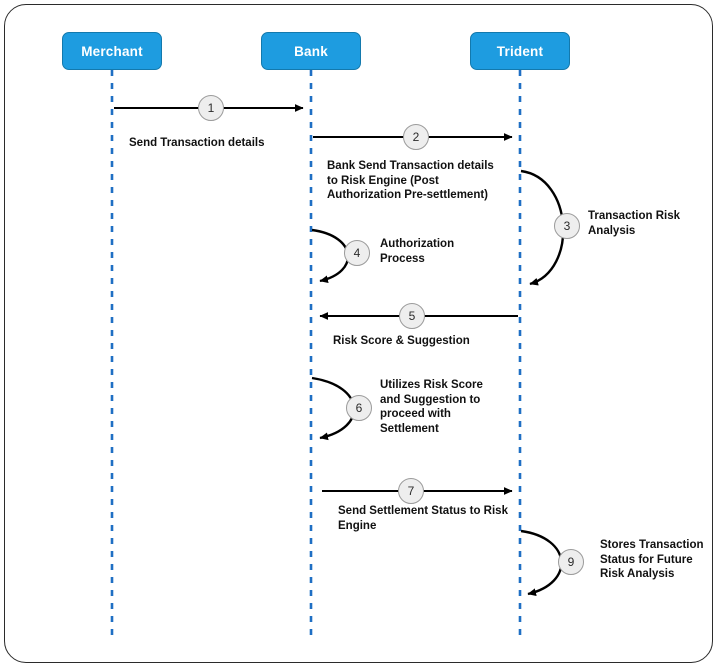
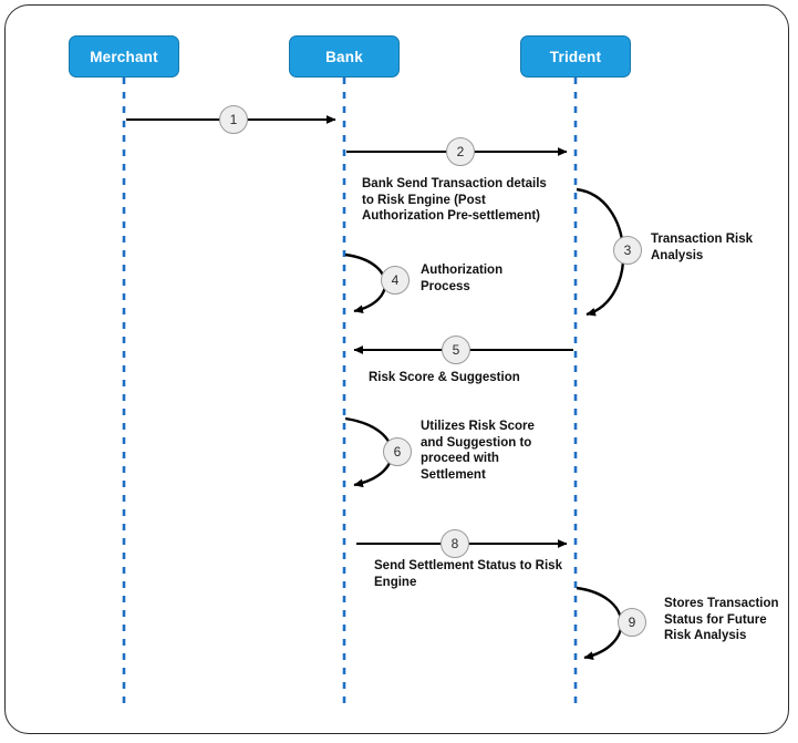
  Merchant
  Bank
  Trident
  1
  2
  3
  4
  5
  6
- 7
+ 8
  9
- Send Transaction details
  Bank Send Transaction details
  to Risk Engine (Post
  Authorization Pre-settlement)
  Transaction Risk
  Analysis
  Authorization
  Process
  Risk Score & Suggestion
  Utilizes Risk Score
  and Suggestion to
  proceed with
  Settlement
  Send Settlement Status to Risk
  Engine
  Stores Transaction
  Status for Future
  Risk Analysis
